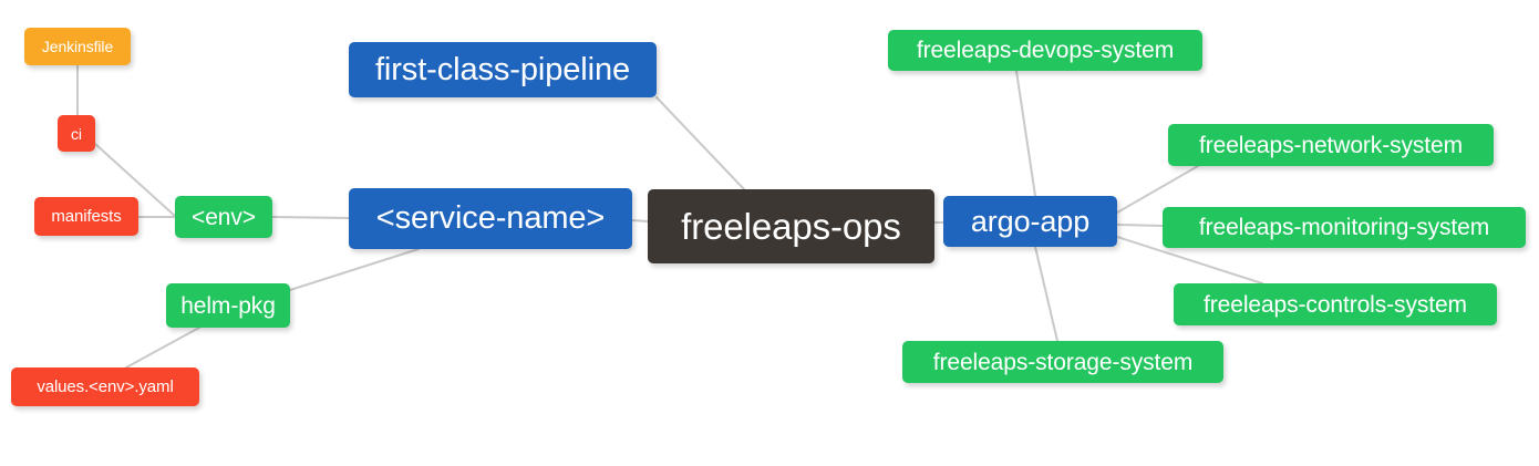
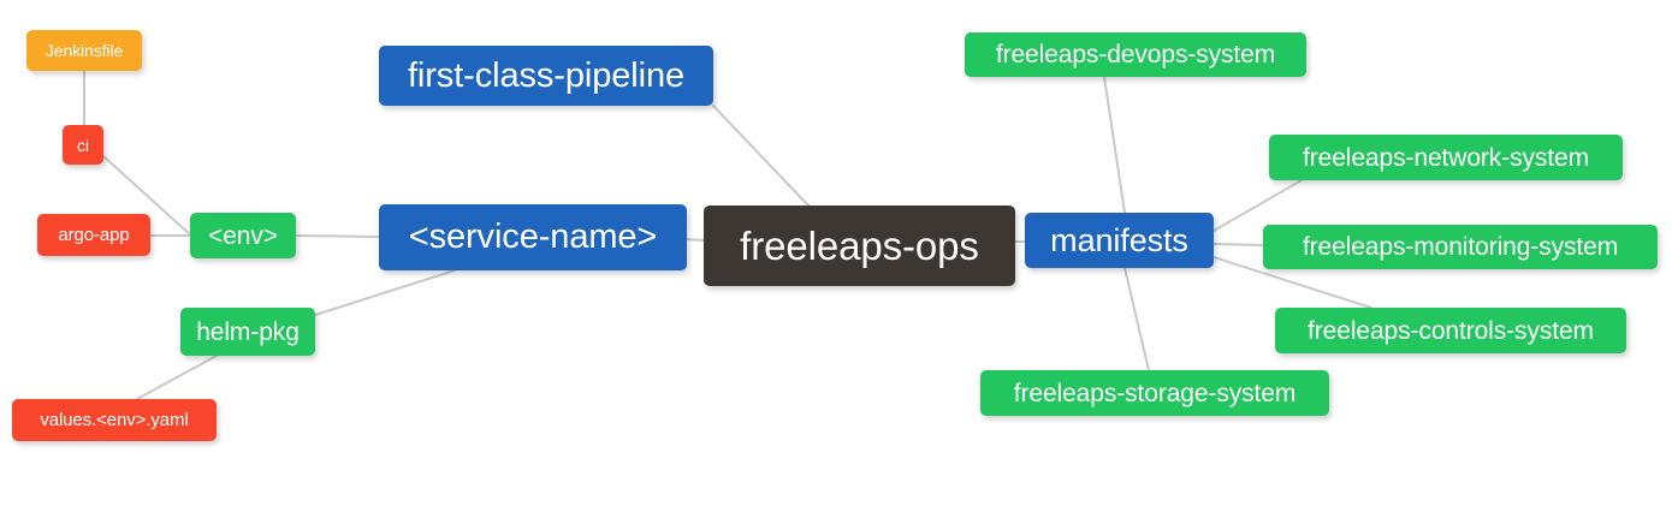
  Jenkinsfile
  ci
- manifests
+ argo-app
  <env>
  helm-pkg
  values.<env>.yaml
  first-class-pipeline
  <service-name>
  freeleaps-ops
- argo-app
+ manifests
  freeleaps-devops-system
  freeleaps-network-system
  freeleaps-monitoring-system
  freeleaps-controls-system
  freeleaps-storage-system
